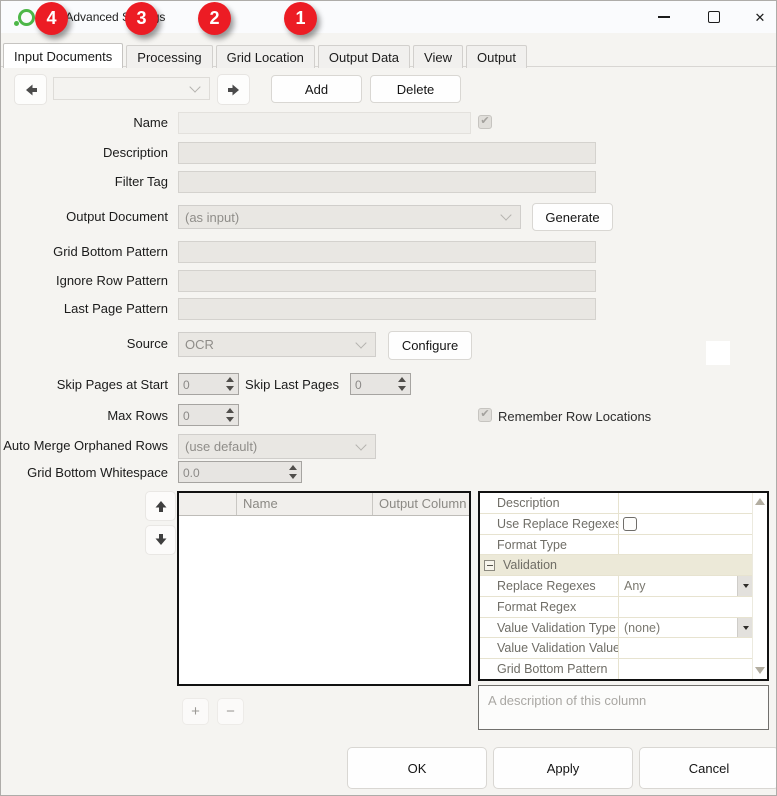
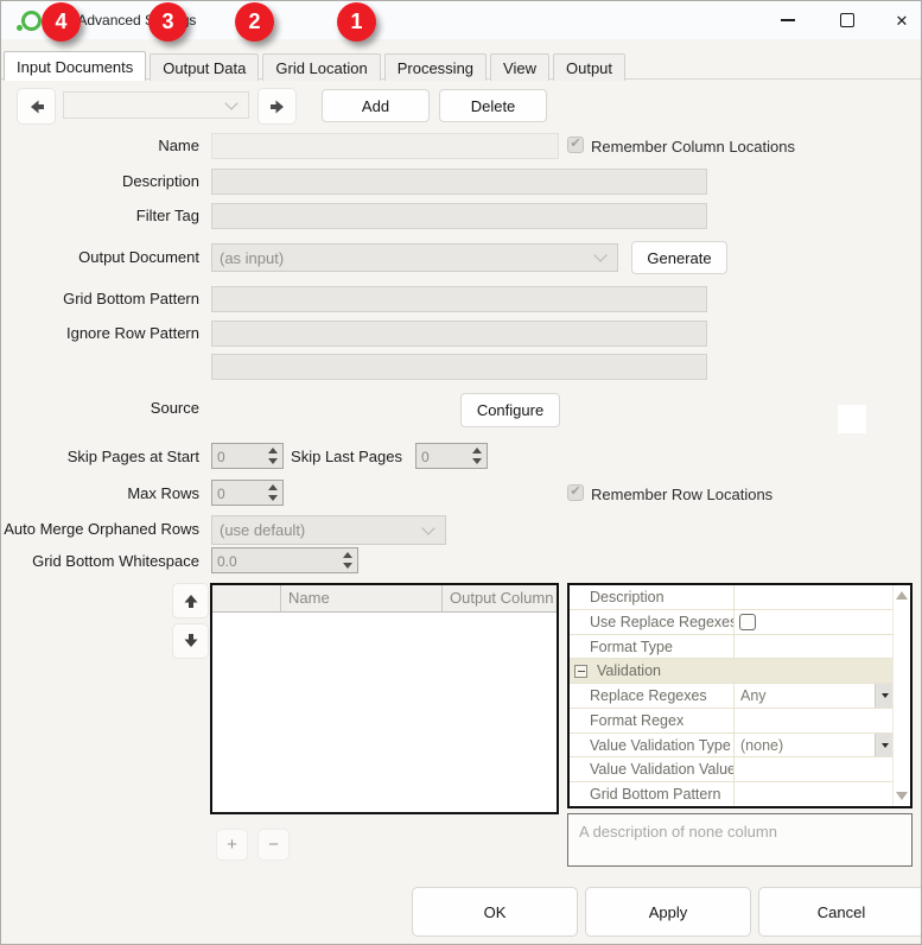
  ✕
  4
  3
  2
  1
  Input Documents
- Processing
+ Output Data
  Grid Location
- Output Data
+ Processing
  View
  Output
  Add
  Delete
  Name
  ✔
+ Remember Column Locations
  Description
  Filter Tag
  Output Document
  (as input)
  Generate
  Grid Bottom Pattern
  Ignore Row Pattern
- Last Page Pattern
  Source
- OCR
  Configure
  Skip Pages at Start
  0
  Skip Last Pages
  0
  Max Rows
  0
  ✔
  Remember Row Locations
  Auto Merge Orphaned Rows
  (use default)
  Grid Bottom Whitespace
  0.0
  Name
  Output Column
  +
  −
  Description
  Use Replace Regexes
  Format Type
  Validation
  Replace Regexes
  Any
  Format Regex
  Value Validation Type
  (none)
  Value Validation Value
  Grid Bottom Pattern
- A description of this column
+ A description of none column
  OK
  Apply
  Cancel
